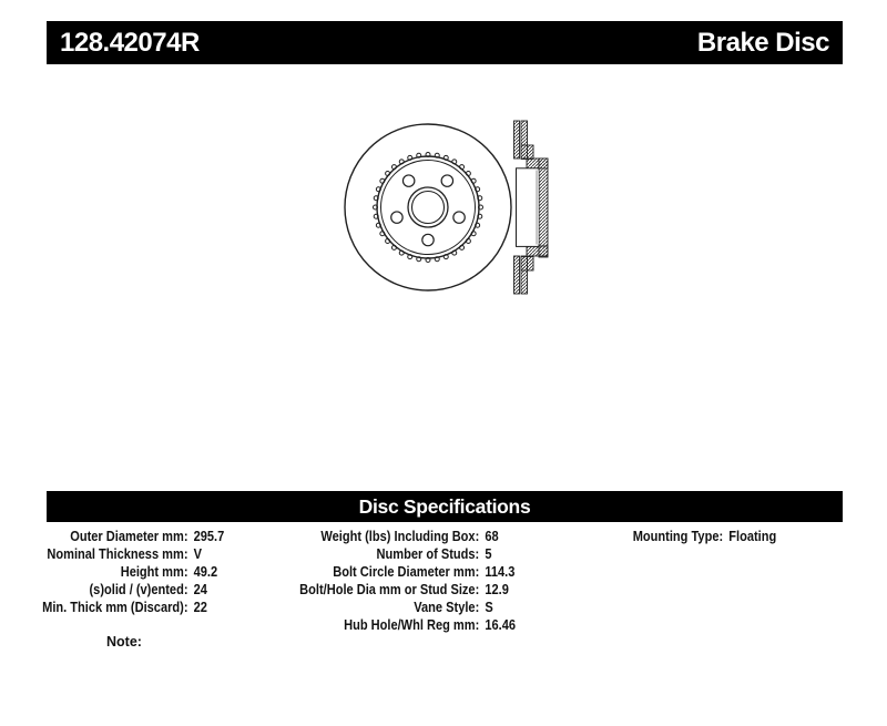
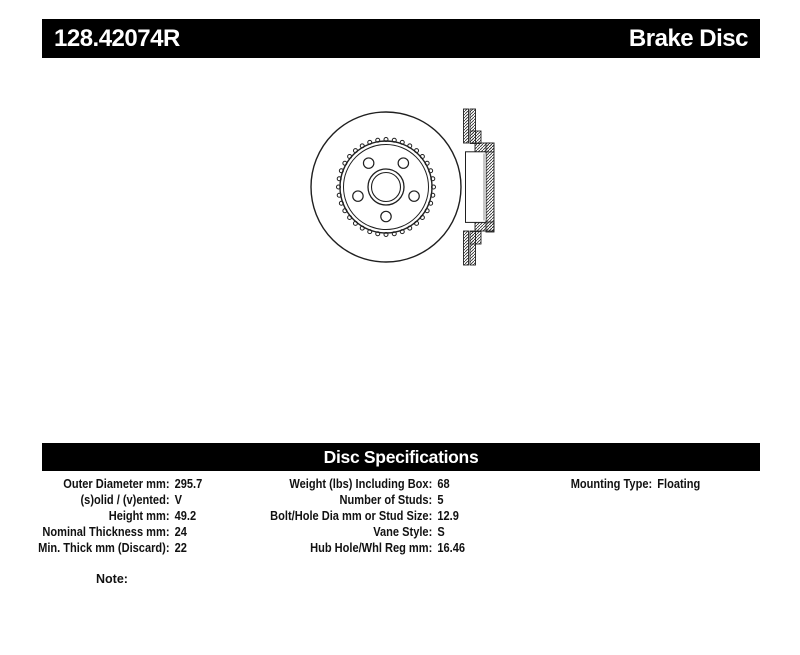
  128.42074R
  Brake Disc
  Disc Specifications
  Outer Diameter mm:
  295.7
- Nominal Thickness mm:
+ (s)olid / (v)ented:
  V
  Height mm:
  49.2
- (s)olid / (v)ented:
+ Nominal Thickness mm:
  24
  Min. Thick mm (Discard):
  22
  Weight (lbs) Including Box:
  68
  Number of Studs:
  5
- Bolt Circle Diameter mm:
- 114.3
  Bolt/Hole Dia mm or Stud Size:
  12.9
  Vane Style:
  S
  Hub Hole/Whl Reg mm:
  16.46
  Mounting Type:
  Floating
  Note:
